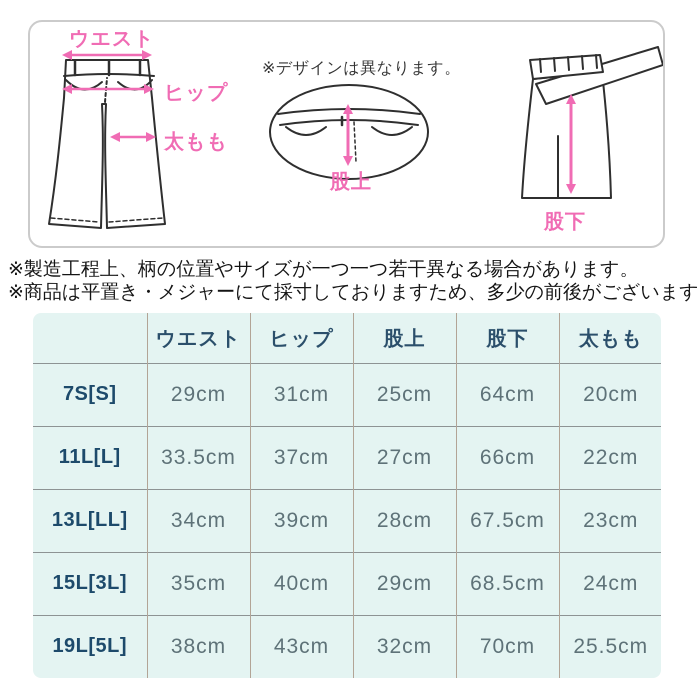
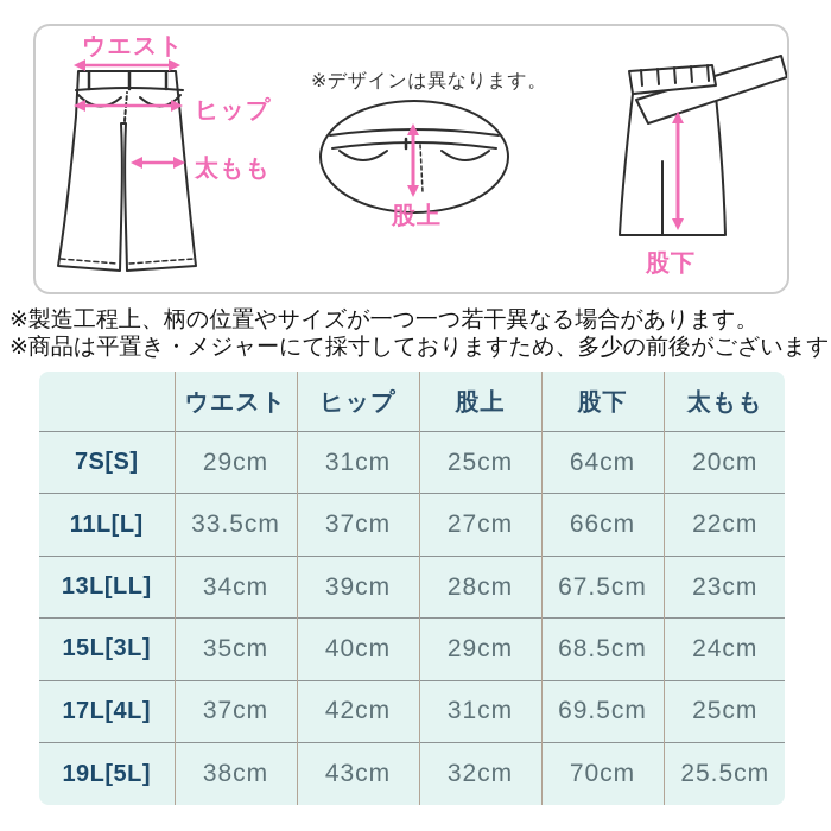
  ウエスト
  ヒップ
  太もも
  股上
  股下
  ※デザインは異なります。
  ※製造工程上、柄の位置やサイズが一つ一つ若干異なる場合があります。
  ※商品は平置き・メジャーにて採寸しておりますため、多少の前後がございます
  	ウエスト	ヒップ	股上	股下	太もも
  7S[S]	29cm	31cm	25cm	64cm	20cm
  11L[L]	33.5cm	37cm	27cm	66cm	22cm
  13L[LL]	34cm	39cm	28cm	67.5cm	23cm
  15L[3L]	35cm	40cm	29cm	68.5cm	24cm
+ 17L[4L]	37cm	42cm	31cm	69.5cm	25cm
  19L[5L]	38cm	43cm	32cm	70cm	25.5cm
